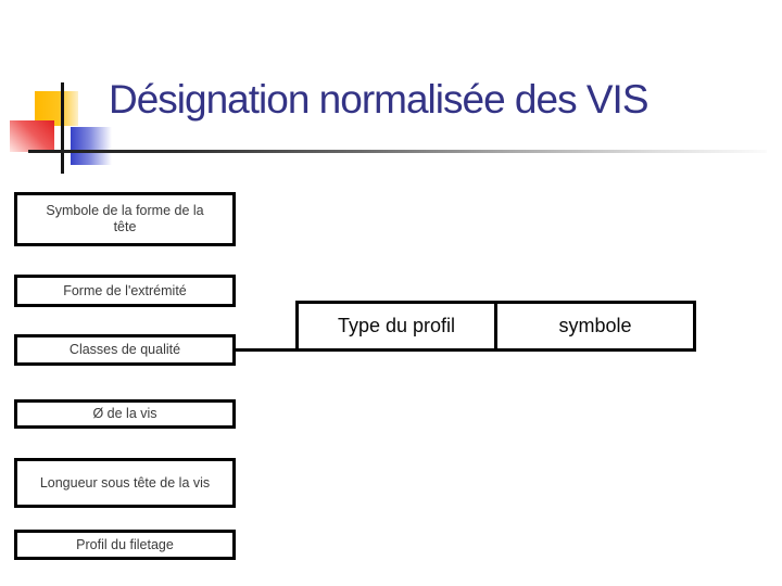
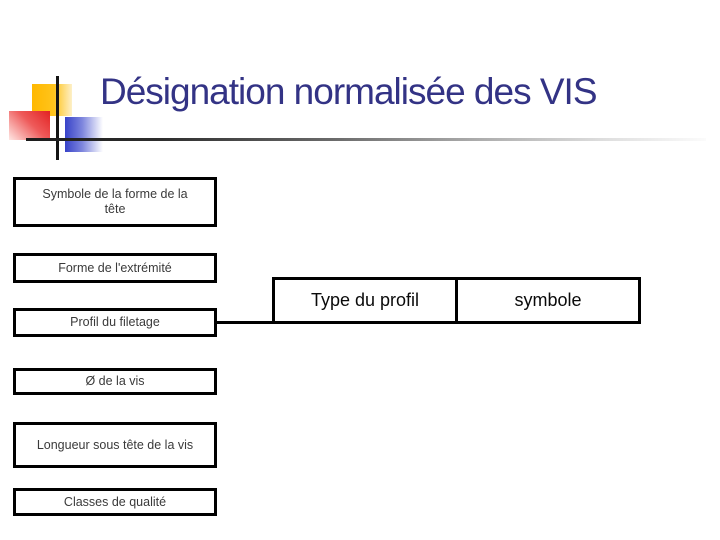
  Désignation normalisée des VIS
  Symbole de la forme de la tête
  Forme de l'extrémité
- Classes de qualité
+ Profil du filetage
  Ø de la vis
  Longueur sous tête de la vis
- Profil du filetage
+ Classes de qualité
  Type du profil	symbole
